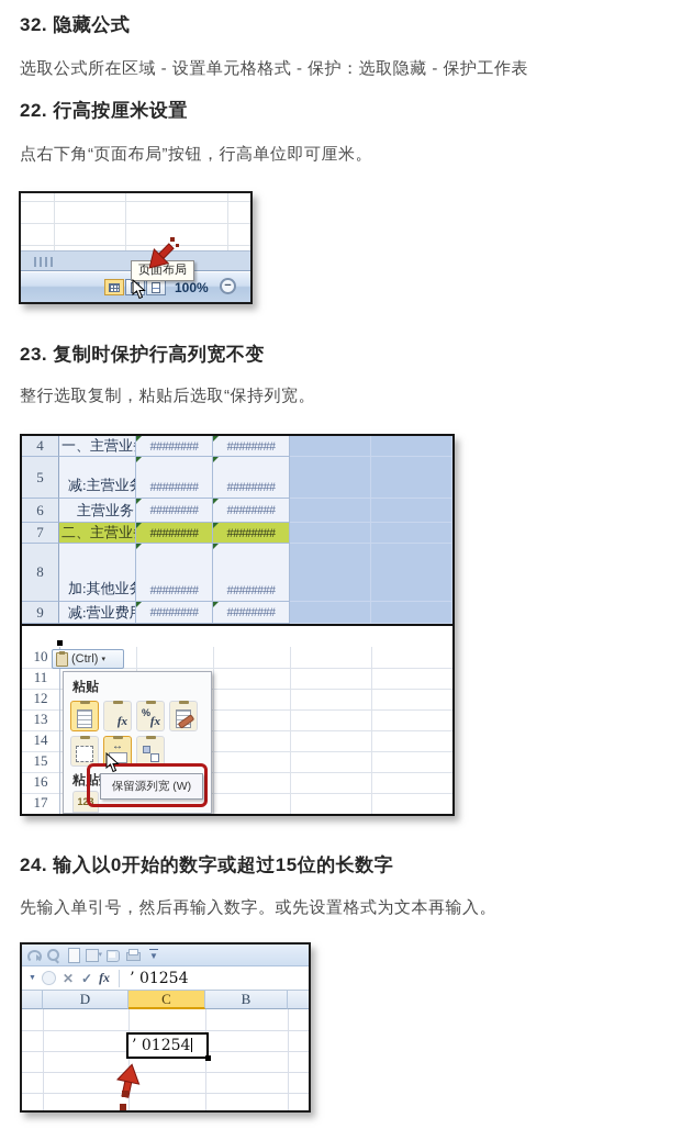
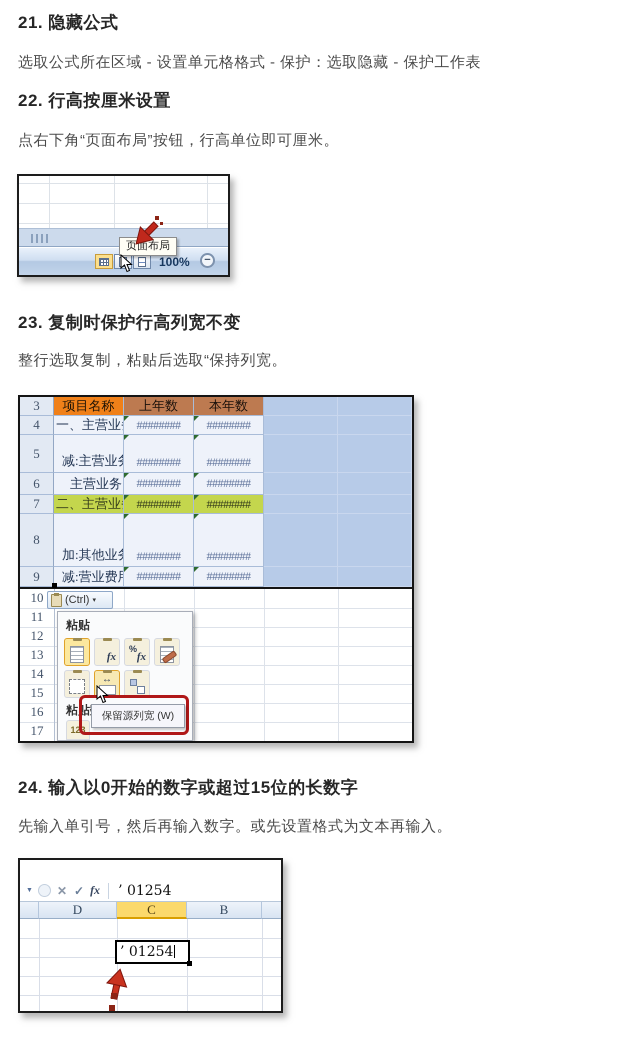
- 32. 隐藏公式
+ 21. 隐藏公式
  选取公式所在区域 - 设置单元格格式 - 保护：选取隐藏 - 保护工作表
  22. 行高按厘米设置
  点右下角“页面布局”按钮，行高单位即可厘米。
  23. 复制时保护行高列宽不变
  整行选取复制，粘贴后选取“保持列宽。
  24. 输入以0开始的数字或超过15位的长数字
  先输入单引号，然后再输入数字。或先设置格式为文本再输入。
  100%
  −
  页面布局
+ 3
+ 项目名称
+ 上年数
+ 本年数
  4
  一、主营业
  ########
  ########
  5
  减:主营业
  ########
  ########
  6
  主营业务
  ########
  ########
  7
  二、主营业
  ########
  ########
  8
  加:其他业
  ########
  ########
  9
  减:营业费
  ########
  ########
  10
  11
  12
  13
  14
  15
  16
  17
  (Ctrl)
  粘贴
  fx
  %
  fx
  ↔
  123
  保留源列宽 (W)
- ▼
  ✕
  ✓
  fx
  ’ 01254
  D
  C
  B
  ’ 01254
